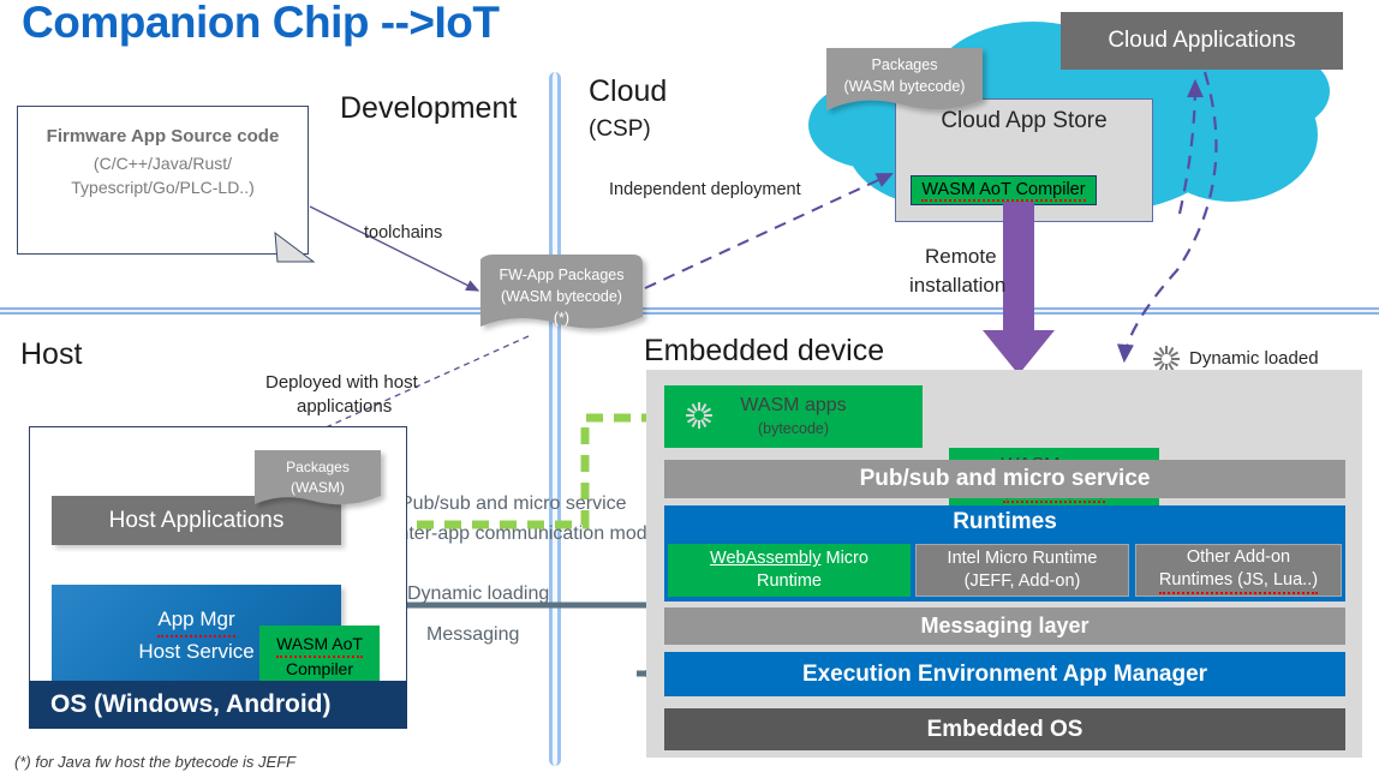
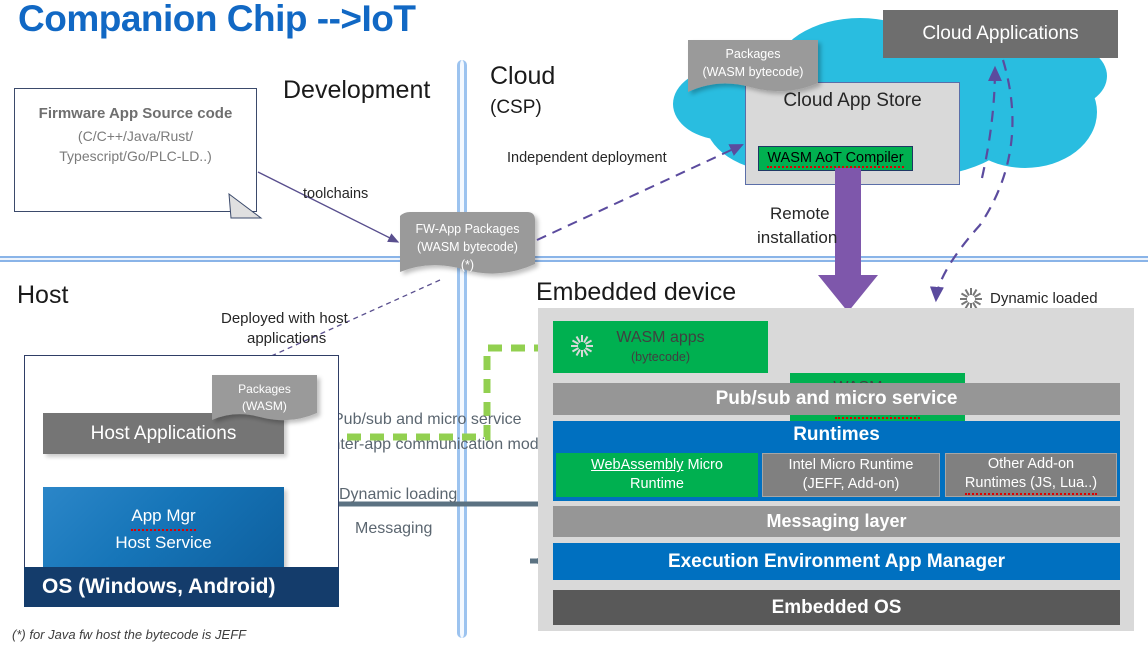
  Companion Chip -->IoT
  Development
  Cloud
  (CSP)
  Host
  Embedded device
  Cloud Applications
  Cloud App Store
  WASM AoT Compiler
  Packages
  (WASM bytecode)
  Firmware App Source code
  (C/C++/Java/Rust/
  Typescript/Go/PLC-LD..)
  FW-App Packages
  (WASM bytecode)
  (*)
  toolchains
  Independent deployment
  Remote
  installation
  Deployed with host
  applications
  ub/sub and micro service
  ter-app communication mod
  Dynamic loading
  Messaging
  Dynamic loaded
  Host Applications
  Packages
  (WASM)
  App Mgr
  Host Service
- WASM AoT
- Compiler
  OS (Windows, Android)
  WASM apps
  (bytecode)
  Pub/sub and micro service
  Runtimes
  WebAssembly Micro
  Runtime
  Intel Micro Runtime
  (JEFF, Add-on)
  Other Add-on
  Runtimes (JS, Lua..)
  Messaging layer
  Execution Environment App Manager
  Embedded OS
  (*) for Java fw host the bytecode is JEFF
